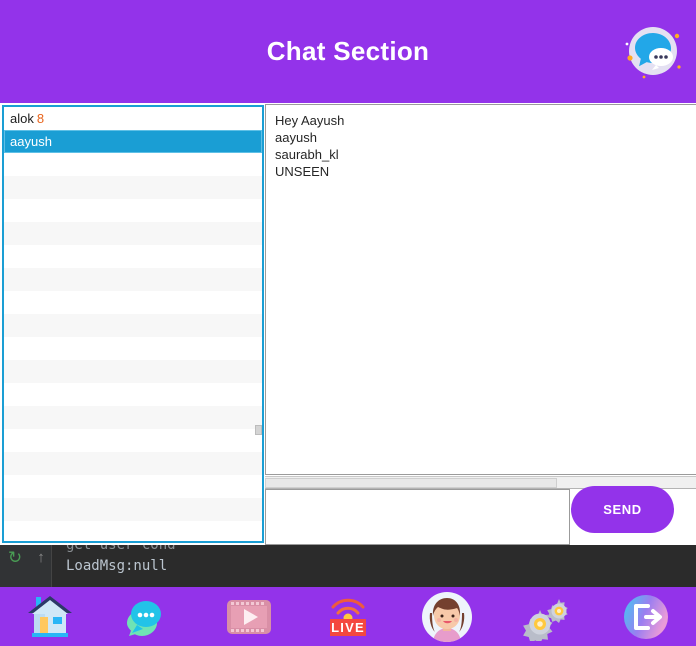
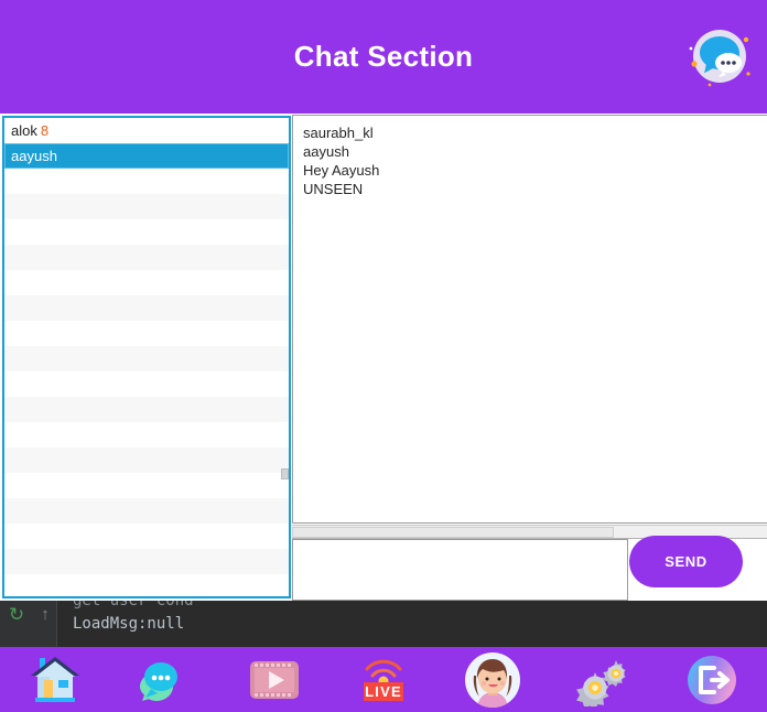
  ↻
  ↑
  get user cond
  LoadMsg:null
  Chat Section
  alok 8
  aayush
- Hey Aayush
+ saurabh_kl
  aayush
- saurabh_kl
+ Hey Aayush
  UNSEEN
  SEND
  LIVE
